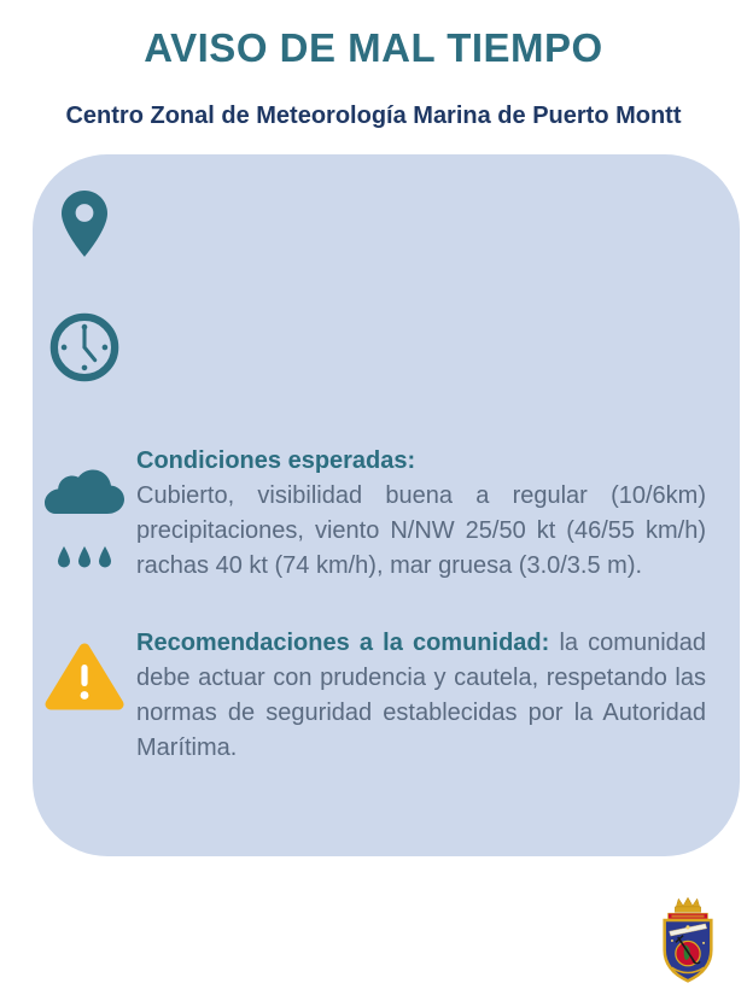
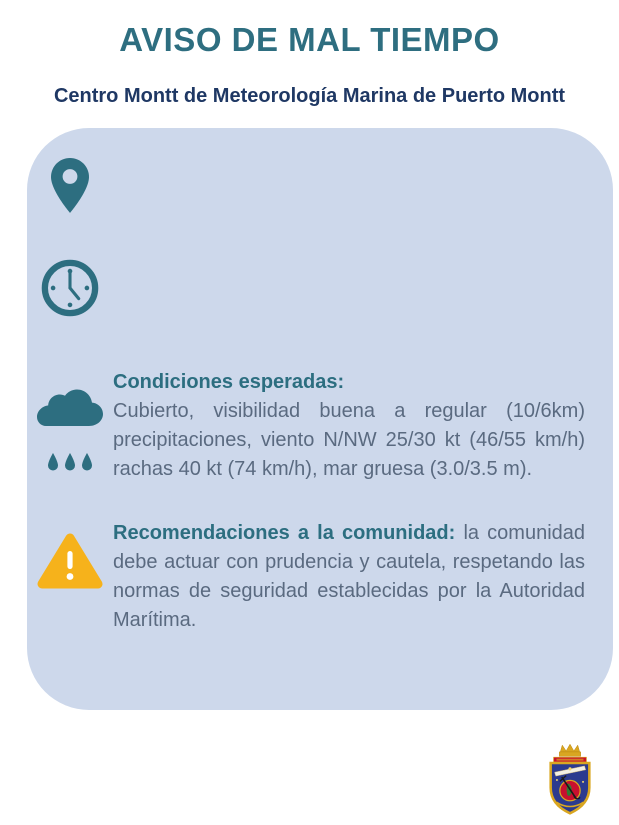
  AVISO DE MAL TIEMPO
- Centro Zonal de Meteorología Marina de Puerto Montt
+ Centro Montt de Meteorología Marina de Puerto Montt
  Condiciones esperadas:
- Cubierto, visibilidad buena a regular (10/6km) precipitaciones, viento N/NW 25/50 kt (46/55 km/h) rachas 40 kt (74 km/h), mar gruesa (3.0/3.5 m).
+ Cubierto, visibilidad buena a regular (10/6km) precipitaciones, viento N/NW 25/30 kt (46/55 km/h) rachas 40 kt (74 km/h), mar gruesa (3.0/3.5 m).
  Recomendaciones a la comunidad: la comunidad debe actuar con prudencia y cautela, respetando las normas de seguridad establecidas por la Autoridad Marítima.
